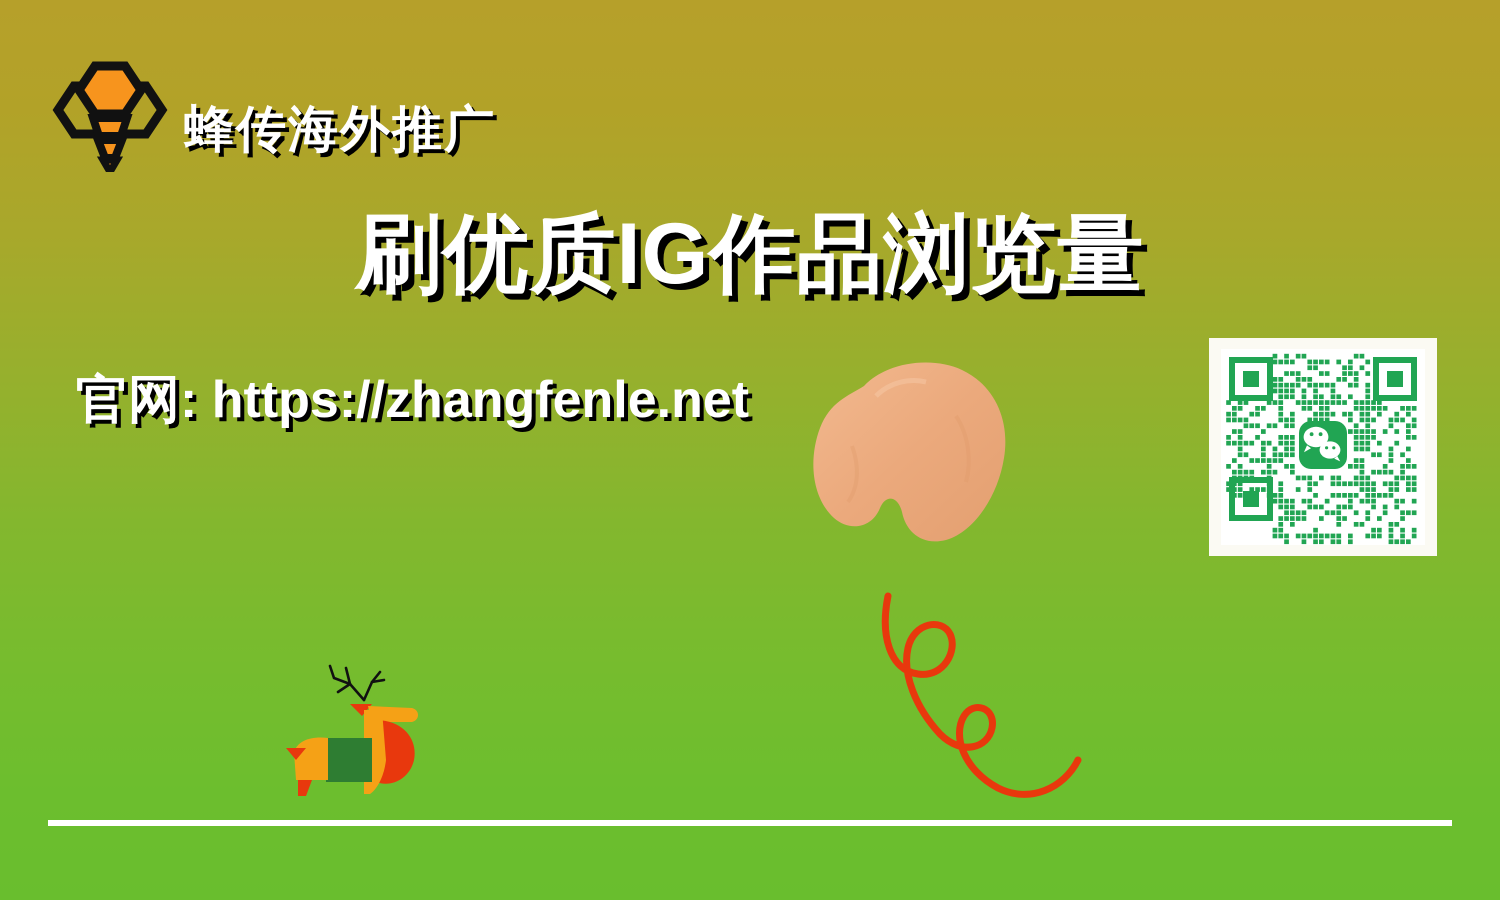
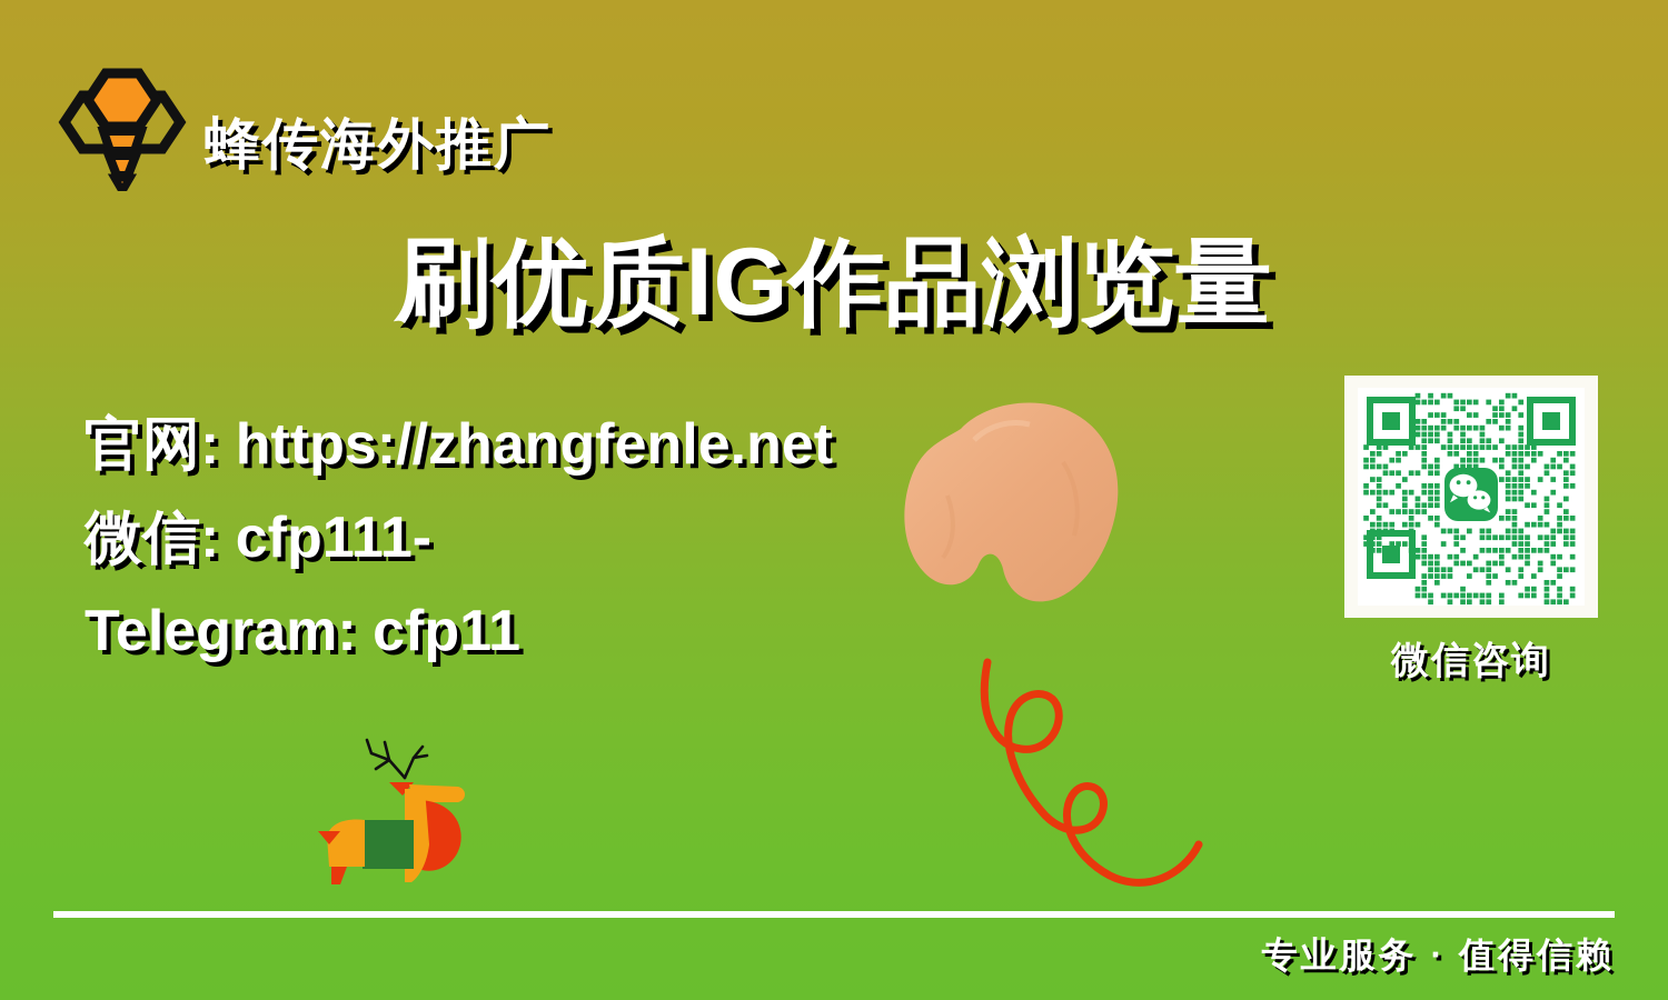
  蜂传海外推广
  刷优质IG作品浏览量
  官网: https://zhangfenle.net
+ 微信: cfp111-
+ Telegram: cfp11
+ 微信咨询
+ 专业服务 · 值得信赖
